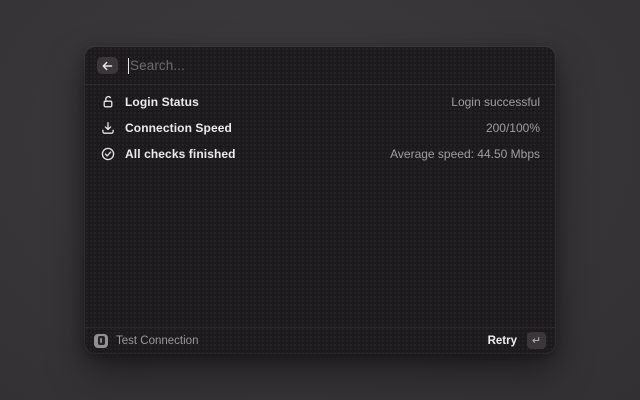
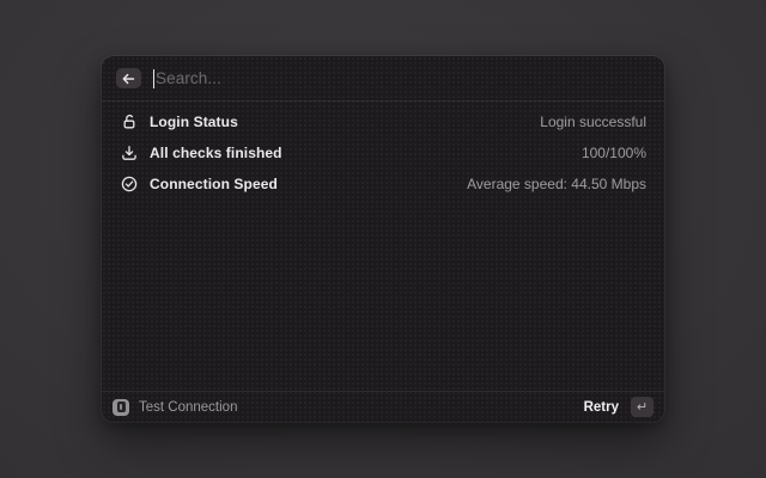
  Search...
  Login Status
  Login successful
- Connection Speed
+ All checks finished
- 200/100%
+ 100/100%
- All checks finished
+ Connection Speed
  Average speed: 44.50 Mbps
  Test Connection
  Retry
  ↵
